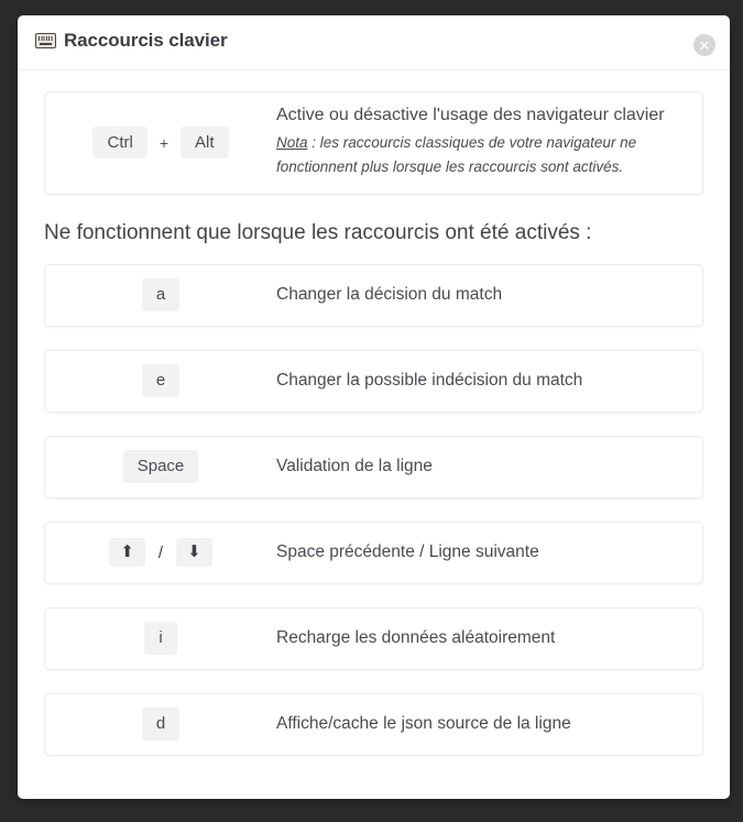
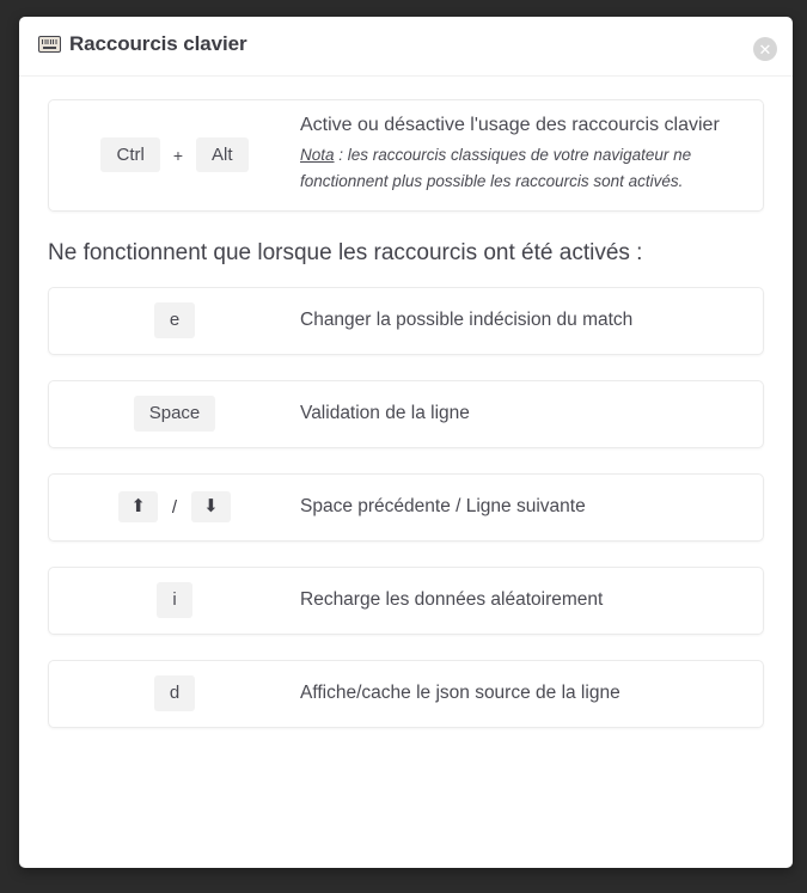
  Raccourcis clavier
  ✕
  Ctrl
  +
  Alt
- Active ou désactive l'usage des navigateur clavier
+ Active ou désactive l'usage des raccourcis clavier
- Nota : les raccourcis classiques de votre navigateur ne fonctionnent plus lorsque les raccourcis sont activés.
+ Nota : les raccourcis classiques de votre navigateur ne fonctionnent plus possible les raccourcis sont activés.
  Ne fonctionnent que lorsque les raccourcis ont été activés :
- a
- Changer la décision du match
  e
  Changer la possible indécision du match
  Space
  Validation de la ligne
  ⬆
  /
  ⬇
  Space précédente / Ligne suivante
  i
  Recharge les données aléatoirement
  d
  Affiche/cache le json source de la ligne
